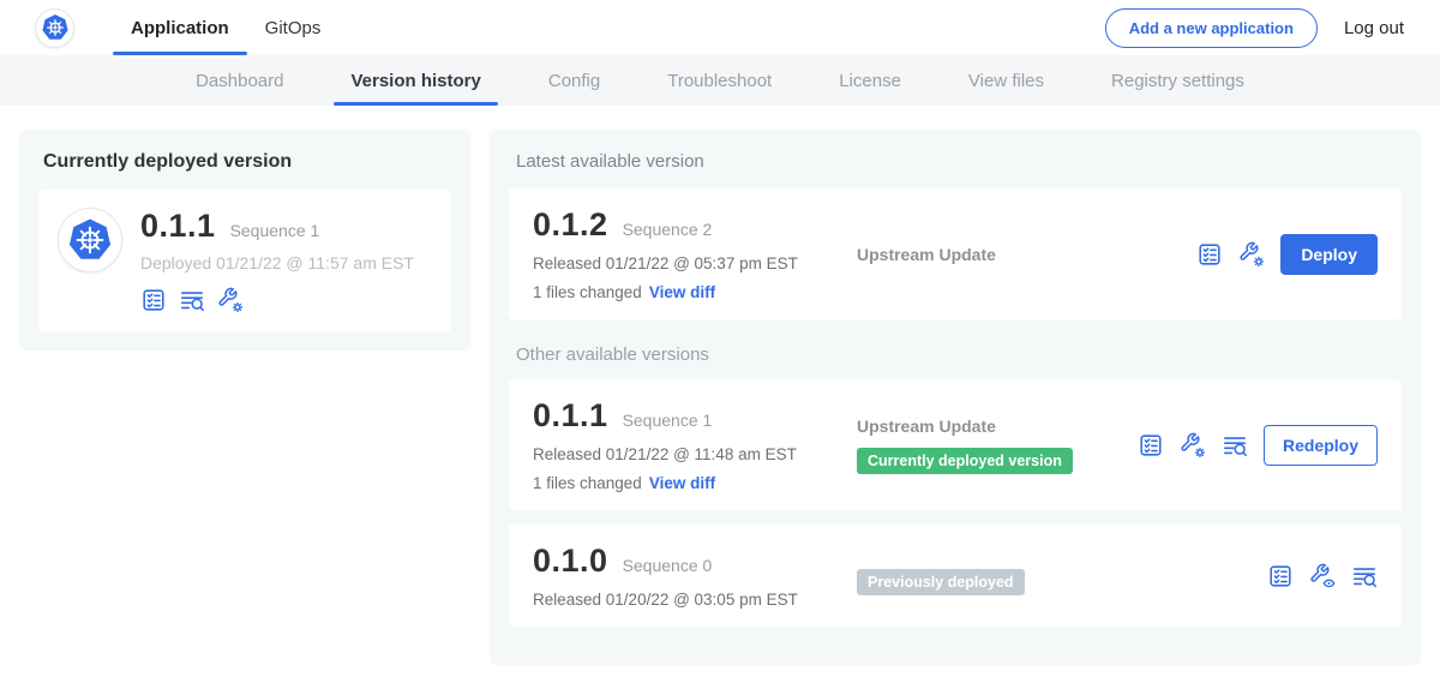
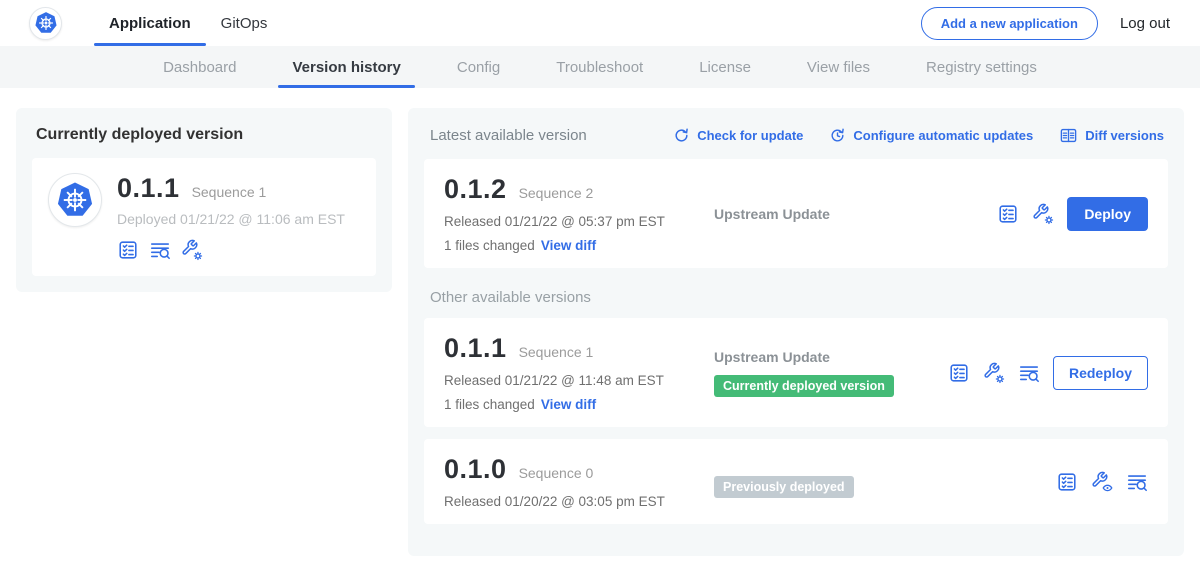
  Application
  GitOps
  Add a new application
  Log out
  Dashboard
  Version history
  Config
  Troubleshoot
  License
  View files
  Registry settings
  Currently deployed version
  0.1.1
  Sequence 1
- Deployed 01/21/22 @ 11:57 am EST
+ Deployed 01/21/22 @ 11:06 am EST
  Latest available version
+ Check for update
+ Configure automatic updates
+ Diff versions
  0.1.2
  Sequence 2
  Released 01/21/22 @ 05:37 pm EST
  1 files changed View diff
  Upstream Update
  Deploy
  Other available versions
  0.1.1
  Sequence 1
  Released 01/21/22 @ 11:48 am EST
  1 files changed View diff
  Upstream Update
  Currently deployed version
  Redeploy
  0.1.0
  Sequence 0
  Released 01/20/22 @ 03:05 pm EST
  Previously deployed
